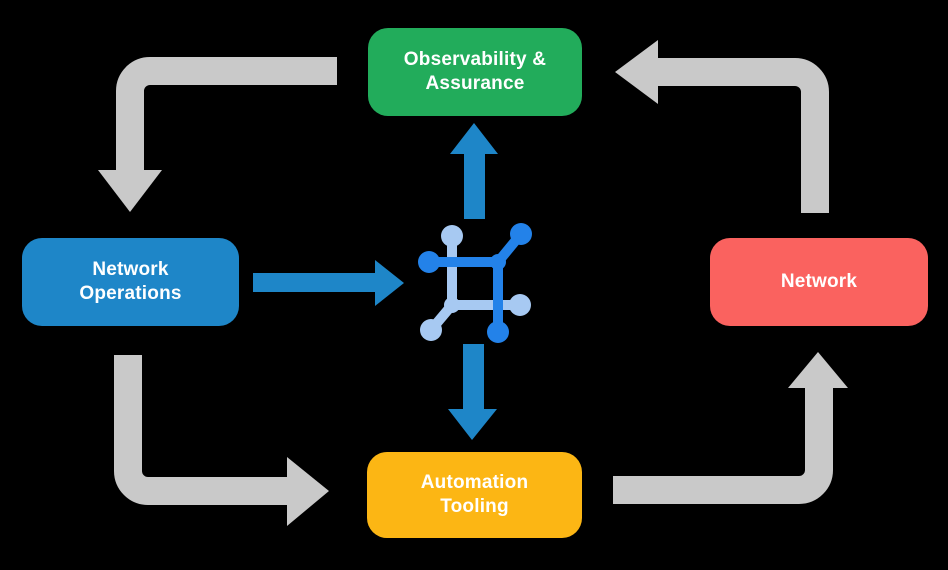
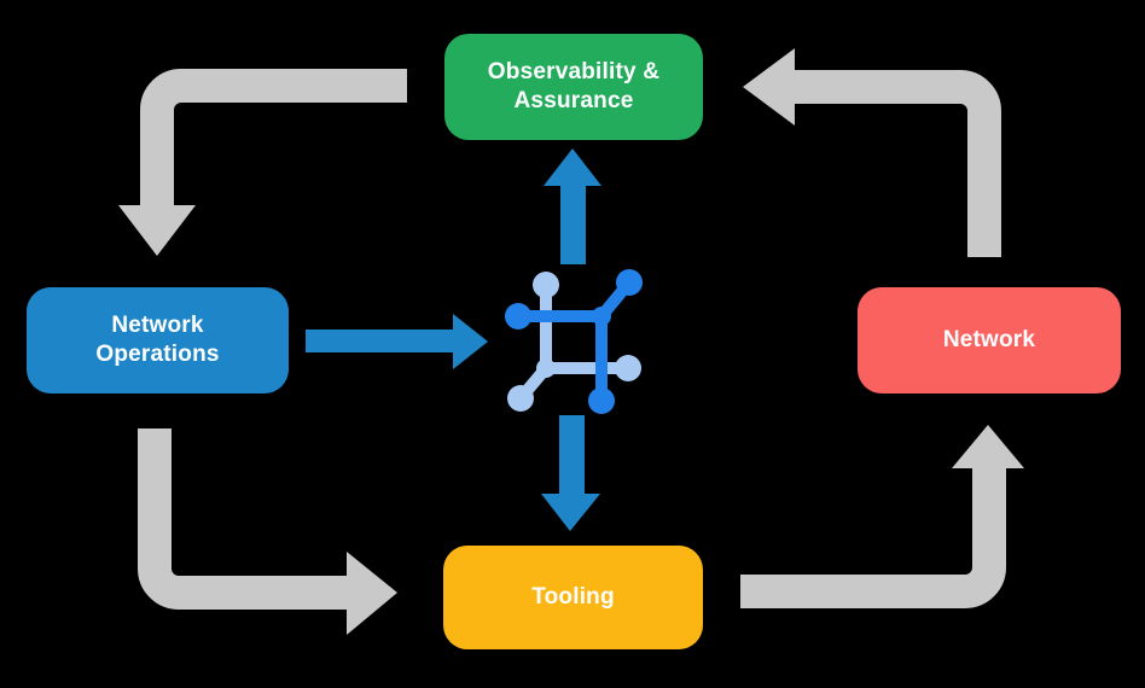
  Observability &
  Assurance
  Network
  Operations
  Network
- Automation
  Tooling
